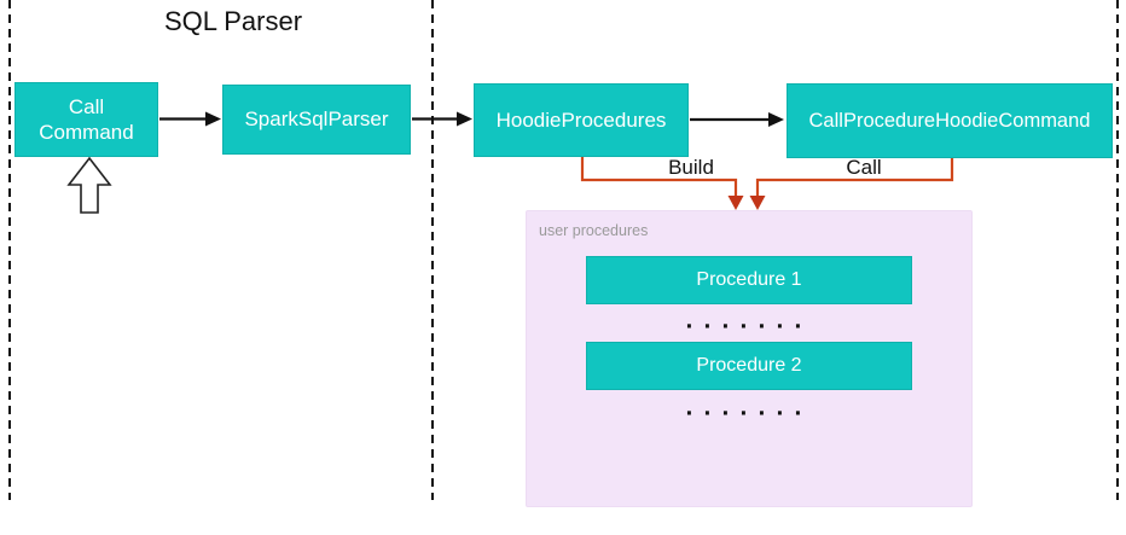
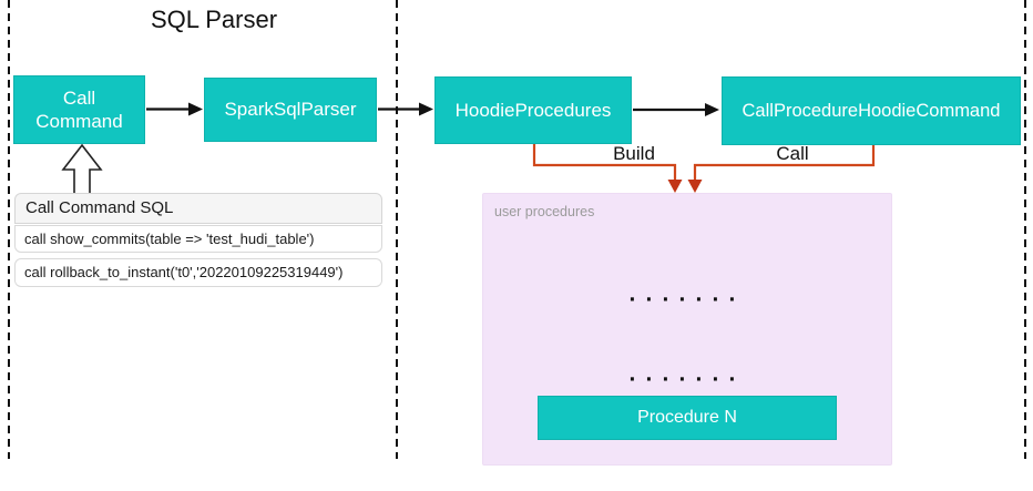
  SQL Parser
  Call Command
  SparkSqlParser
  HoodieProcedures
  CallProcedureHoodieCommand
  Build
  Call
+ Call Command SQL
+ call show_commits(table => 'test_hudi_table')
+ call rollback_to_instant('t0','20220109225319449')
  user procedures
- Procedure 1
  ·······
- Procedure 2
  ·······
+ Procedure N
